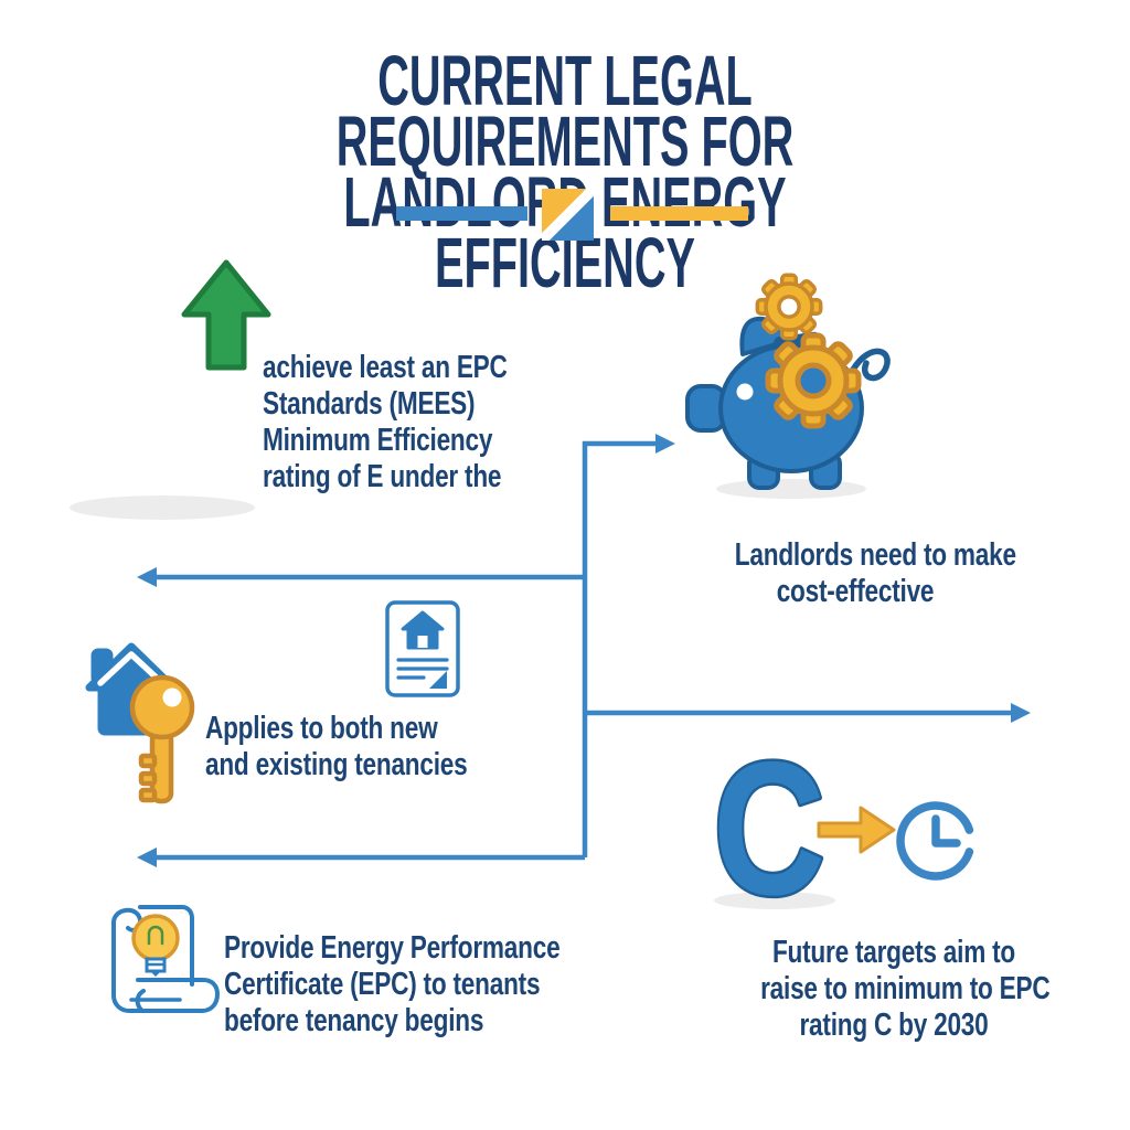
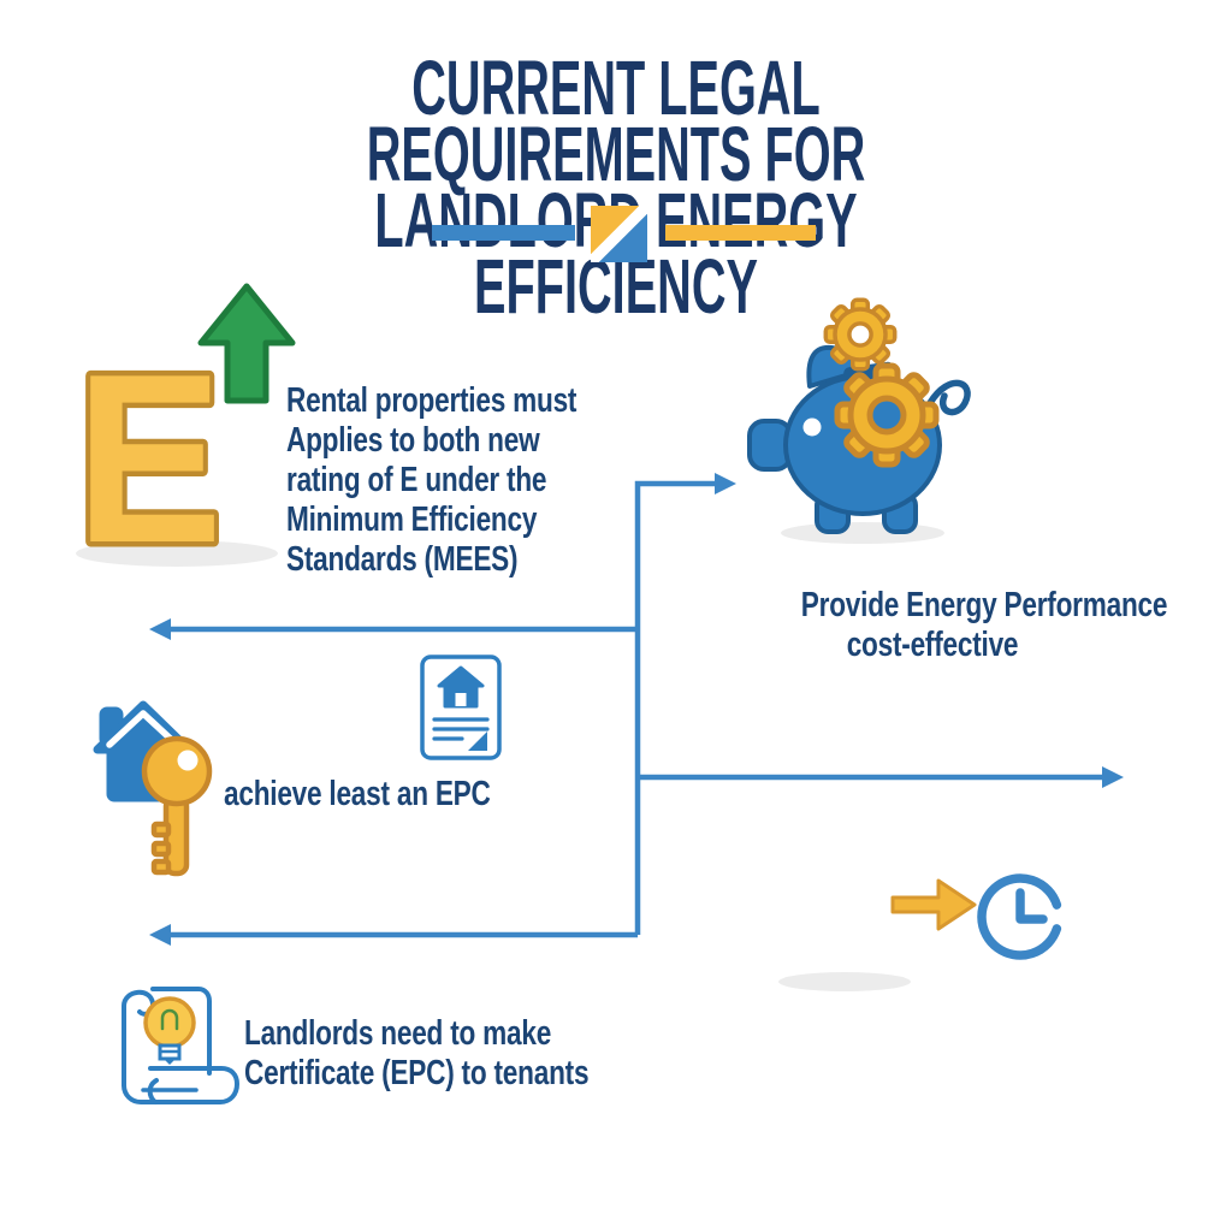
  CURRENT LEGAL REQUIREMENTS FOR
  LANDLO ENERGY EFFICIENCY
+ E
+ Rental properties must
- achieve least an EPC
+ Applies to both new
- Standards (MEES)
+ rating of E under the
  Minimum Efficiency
- rating of E under the
+ Standards (MEES)
- Landlords need to make
+ Provide Energy Performance
  cost-effective
- Applies to both new
+ achieve least an EPC
- and existing tenancies
- Provide Energy Performance
+ Landlords need to make
  Certificate (EPC) to tenants
- before tenancy begins
- C
- Future targets aim to
- raise to minimum to EPC
- rating C by 2030
